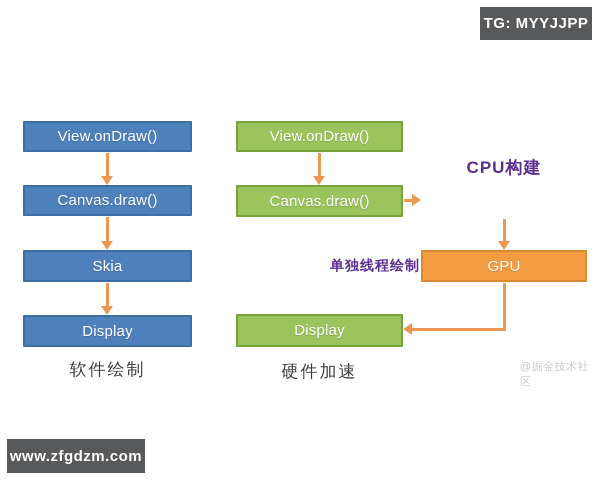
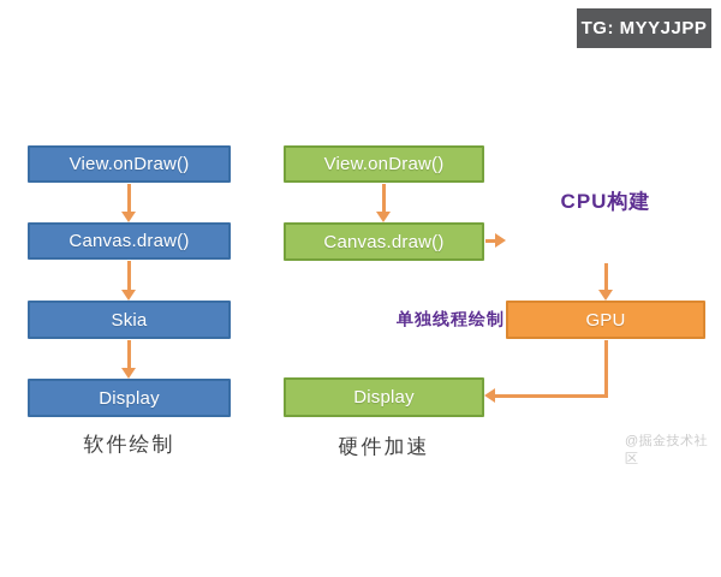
  View.onDraw()
  Canvas.draw()
  Skia
  Display
  软件绘制
  View.onDraw()
  Canvas.draw()
  CPU构建
  单独线程绘制
  GPU
  Display
  硬件加速
  TG: MYYJJPP
- www.zfgdzm.com
  @掘金技术社区
